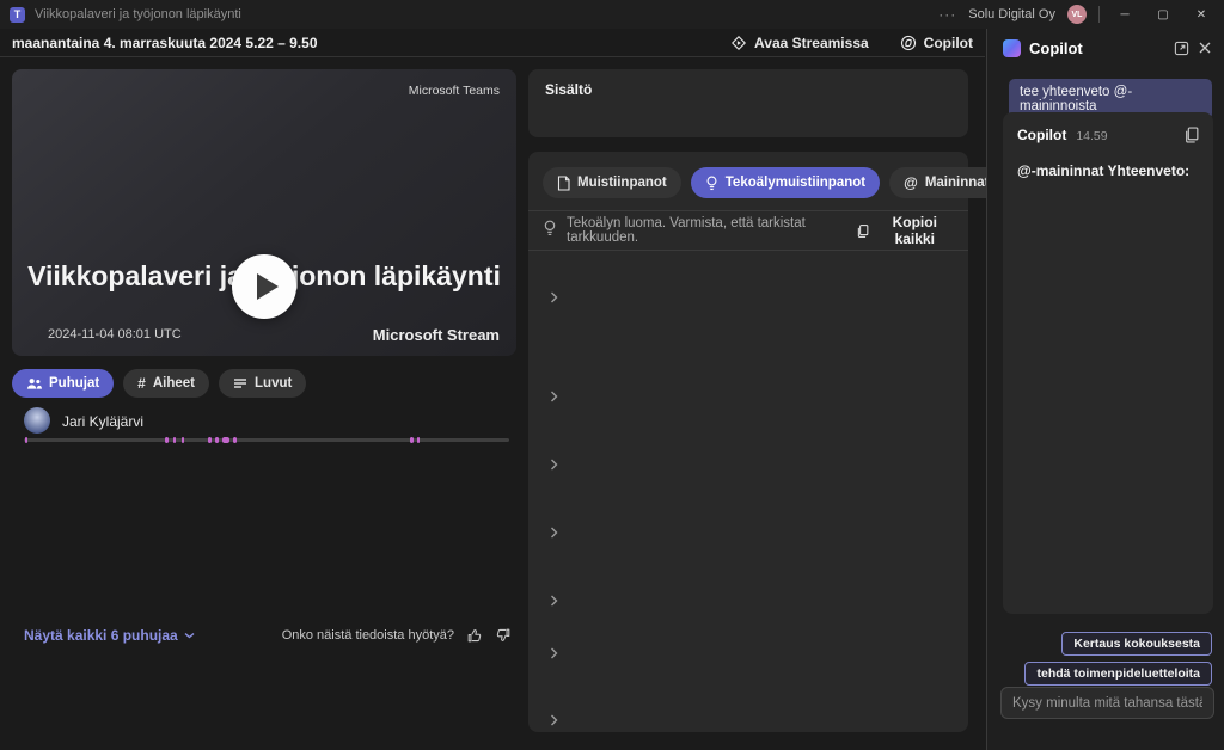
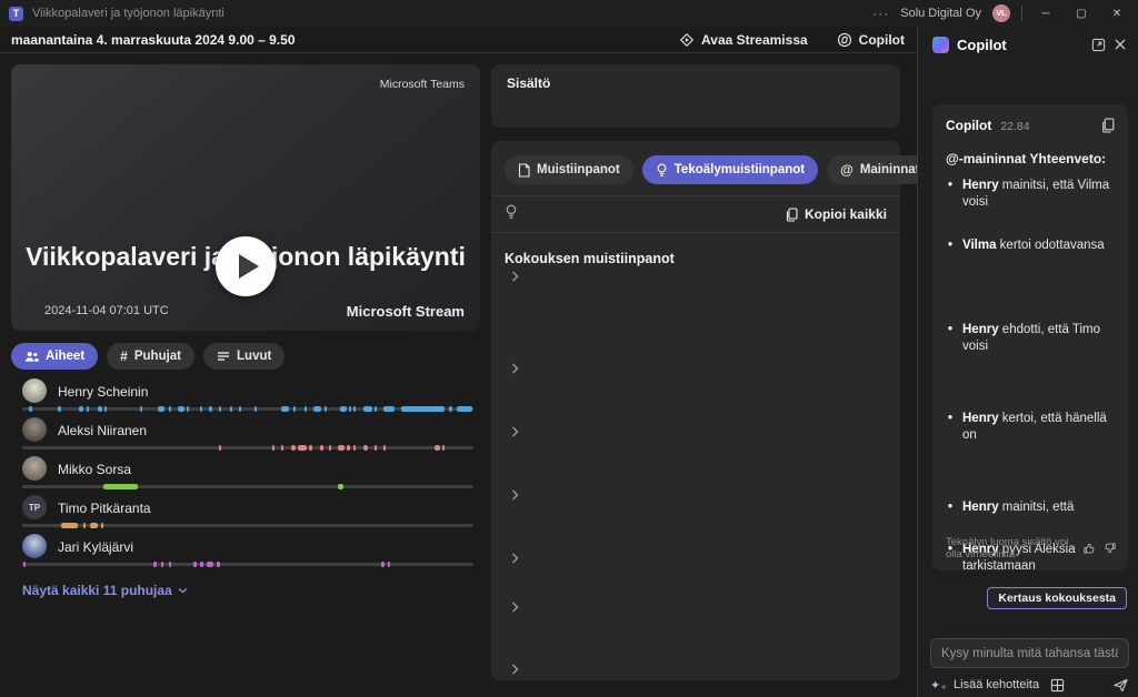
  T
  Viikkopalaveri ja työjonon läpikäynti
  ···
  Solu Digital Oy
  ─
  ▢
  ✕
- maanantaina 4. marraskuuta 2024 5.22 – 9.50
+ maanantaina 4. marraskuuta 2024 9.00 – 9.50
  Avaa Streamissa
  Copilot
  Microsoft Teams
  Viikkopalaveri jjonon läpikäynti
- 2024-11-04 08:01 UTC
+ 2024-11-04 07:01 UTC
  Microsoft Stream
- Puhujat
+ Aiheet
  #
- Aiheet
+ Puhujat
  Luvut
+ Henry Scheinin
+ Aleksi Niiranen
+ Mikko Sorsa
+ TP
+ Timo Pitkäranta
  Jari Kyläjärvi
- Näytä kaikki 6 puhujaa
+ Näytä kaikki 11 puhujaa
- Onko näistä tiedoista hyötyä?
  Sisältö
  Muistiinpanot
  Tekoälymuistiinpanot
  @
  Maininna
- Tekoälyn luoma. Varmista, että tarkistat tarkkuuden.
  Kopioi kaikki
+ Kokouksen muistiinpanot
  Copilot
- tee yhteenveto @-maininnoista
  Copilot
- 14.59
+ 22.84
  @-maininnat Yhteenveto:
+ Henry mainitsi, että Vilma voisi
+ Vilma kertoi odottavansa
+ Henry ehdotti, että Timo voisi
+ Henry kertoi, että hänellä on
+ Henry mainitsi, että
+ Henry pyysi Aleksia tarkistamaan
+ Tekoälyn luoma sisältö voi olla virheellistä
  Kertaus kokouksesta
- tehdä toimenpideluetteloita
  Kysy minulta mitä tahansa täst
+ ✦₊
+ Lisää kehotteita
